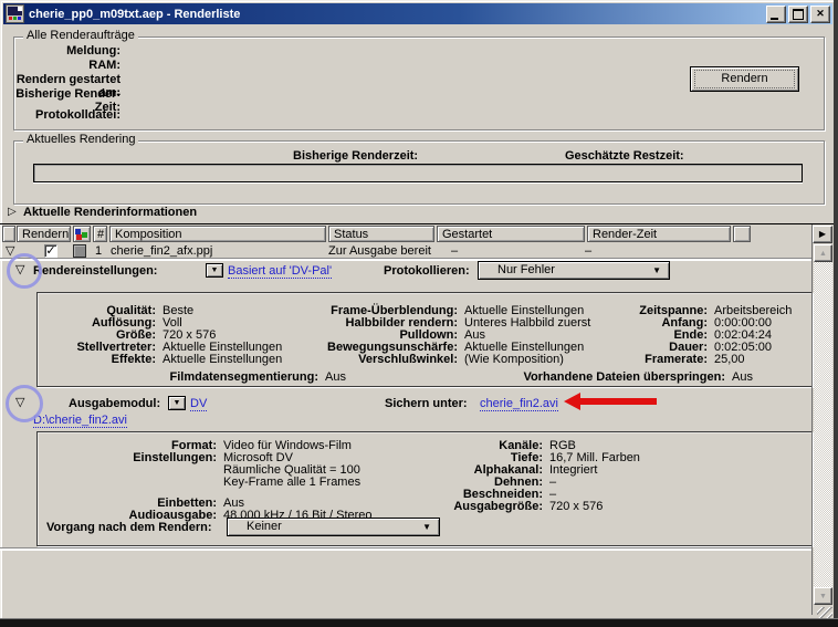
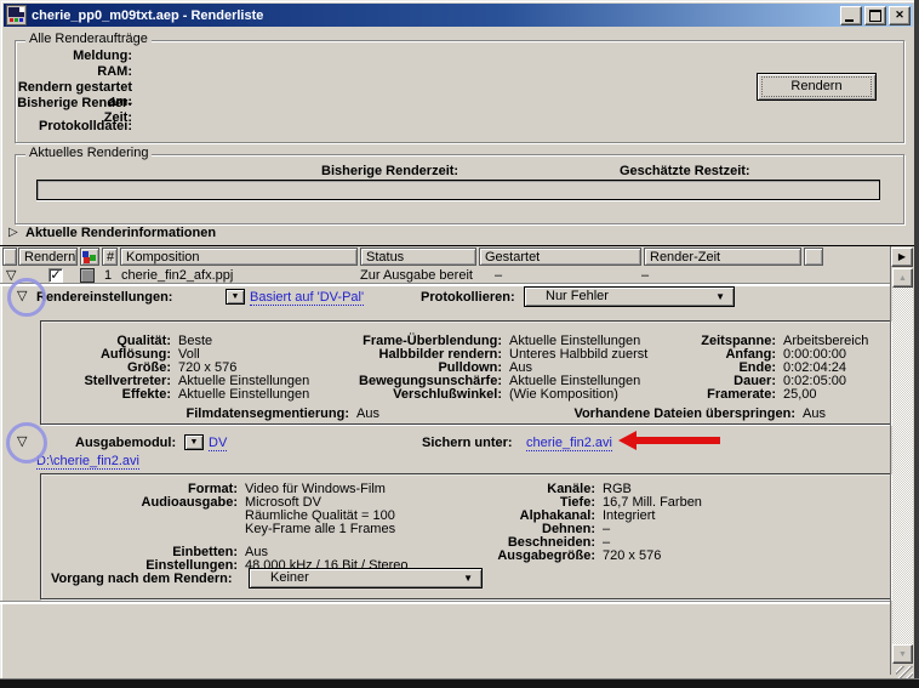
  cherie_pp0_m09txt.aep - Renderliste
  ✕
  Alle Renderaufträge
  Meldung:
  RAM:
  Rendern gestartet am:
  Bisherige Render-Zeit:
  Protokolldatei:
  Rendern
  Aktuelles Rendering
  Bisherige Renderzeit:
  Geschätzte Restzeit:
  ▷
  Aktuelle Renderinformationen
  Rendern
  #
  Komposition
  Status
  Gestartet
  Render-Zeit
  ▶
  ▽
  ✓
  1
  cherie_fin2_afx.ppj
  Zur Ausgabe bereit
  –
  –
  ▽
  Rendereinstellungen:
  Basiert auf 'DV-Pal'
  Protokollieren:
  Nur Fehler
  ▼
  Qualität:
  Beste
  Auflösung:
  Voll
  Größe:
  720 x 576
  Stellvertreter:
  Aktuelle Einstellungen
  Effekte:
  Aktuelle Einstellungen
  Frame-Überblendung:
  Aktuelle Einstellungen
  Halbbilder rendern:
  Unteres Halbbild zuerst
  Pulldown:
  Aus
  Bewegungsunschärfe:
  Aktuelle Einstellungen
  Verschlußwinkel:
  (Wie Komposition)
  Zeitspanne:
  Arbeitsbereich
  Anfang:
  0:00:00:00
  Ende:
  0:02:04:24
  Dauer:
  0:02:05:00
  Framerate:
  25,00
  Filmdatensegmentierung:
  Aus
  Vorhandene Dateien überspringen:
  Aus
  ▽
  Ausgabemodul:
  DV
  Sichern unter:
  cherie_fin2.avi
  D:\cherie_fin2.avi
  Format:
  Video für Windows-Film
- Einstellungen:
+ Audioausgabe:
  Microsoft DV
  Räumliche Qualität = 100
  Key-Frame alle 1 Frames
  Einbetten:
  Aus
- Audioausgabe:
+ Einstellungen:
  48.000 kHz / 16 Bit / Stereo
  Kanäle:
  RGB
  Tiefe:
  16,7 Mill. Farben
  Alphakanal:
  Integriert
  Dehnen:
  –
  Beschneiden:
  –
  Ausgabegröße:
  720 x 576
  Vorgang nach dem Rendern:
  Keiner
  ▼
